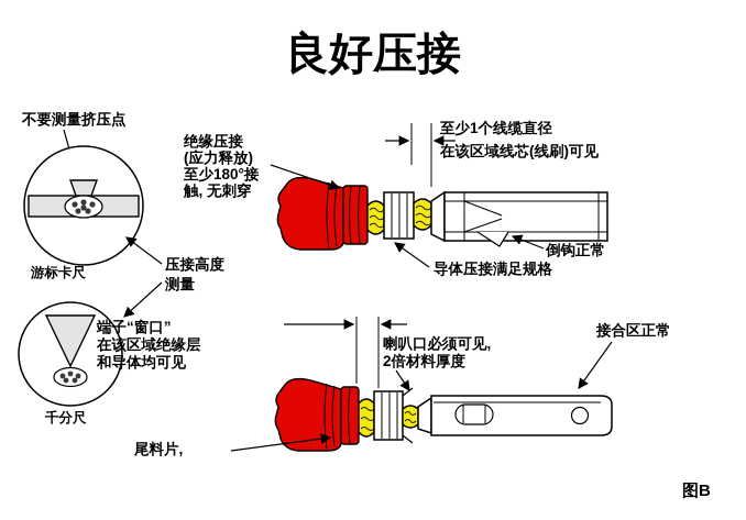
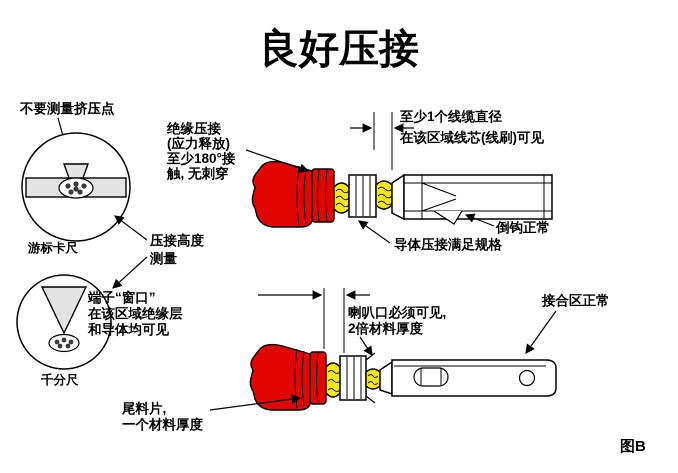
  良好压接
  不要测量挤压点
  游标卡尺
  千分尺
  压接高度
  测量
  绝缘压接
  (应力释放)
  至少180°接
  触, 无刺穿
  至少1个线缆直径
  在该区域线芯(线刷)可见
  导体压接满足规格
  倒钩正常
  端子“窗口”
  在该区域绝缘层
  和导体均可见
  喇叭口必须可见,
  2倍材料厚度
  接合区正常
  尾料片,
+ 一个材料厚度
  图B
